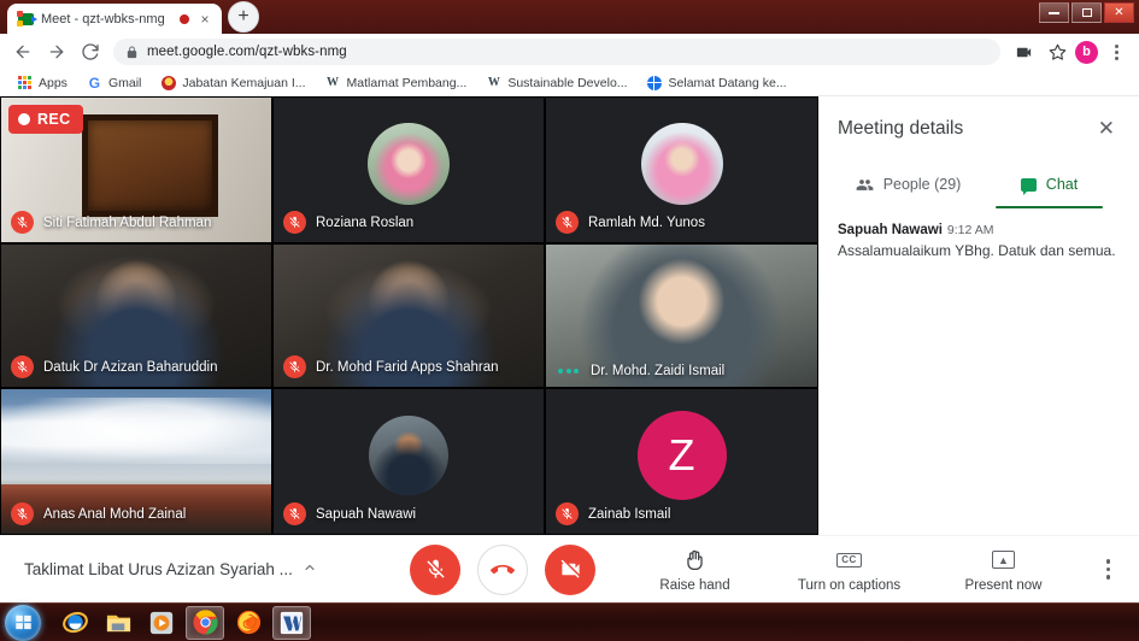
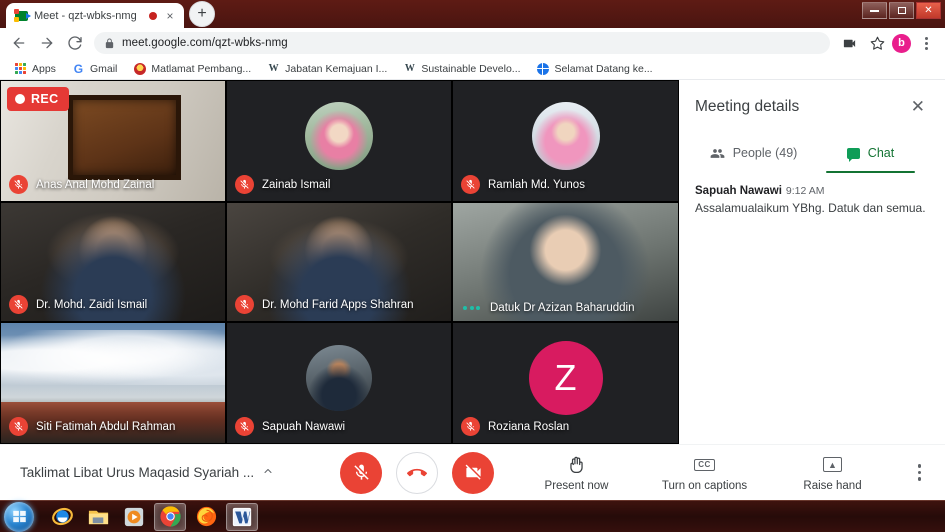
  Meet - qzt-wbks-nmg
  ×
  +
  ✕
  meet.google.com/qzt-wbks-nmg
  b
  Apps
  G
  Gmail
- Jabatan Kemajuan I...
+ Matlamat Pembang...
  W
- Matlamat Pembang...
+ Jabatan Kemajuan I...
  W
  Sustainable Develo...
  Selamat Datang ke...
  REC
- Siti Fatimah Abdul Rahman
+ Anas Anal Mohd Zainal
- Roziana Roslan
+ Zainab Ismail
  Ramlah Md. Yunos
- Datuk Dr Azizan Baharuddin
+ Dr. Mohd. Zaidi Ismail
  Dr. Mohd Farid Apps Shahran
- Dr. Mohd. Zaidi Ismail
+ Datuk Dr Azizan Baharuddin
- Anas Anal Mohd Zainal
+ Siti Fatimah Abdul Rahman
  Sapuah Nawawi
  Z
- Zainab Ismail
+ Roziana Roslan
  Meeting details
  ✕
- People (29)
+ People (49)
  Chat
  Sapuah Nawawi 9:12 AM
  Assalamualaikum YBhg. Datuk dan semua.
- Taklimat Libat Urus Azizan Syariah ...
+ Taklimat Libat Urus Maqasid Syariah ...
- Raise hand
+ Present now
  CC
  Turn on captions
  ▲
- Present now
+ Raise hand
